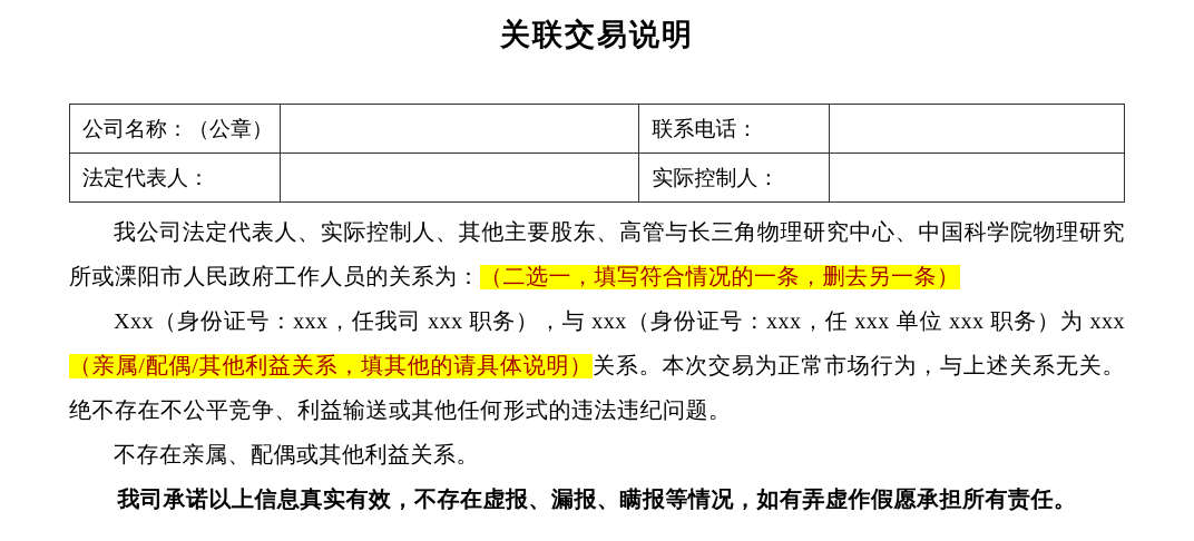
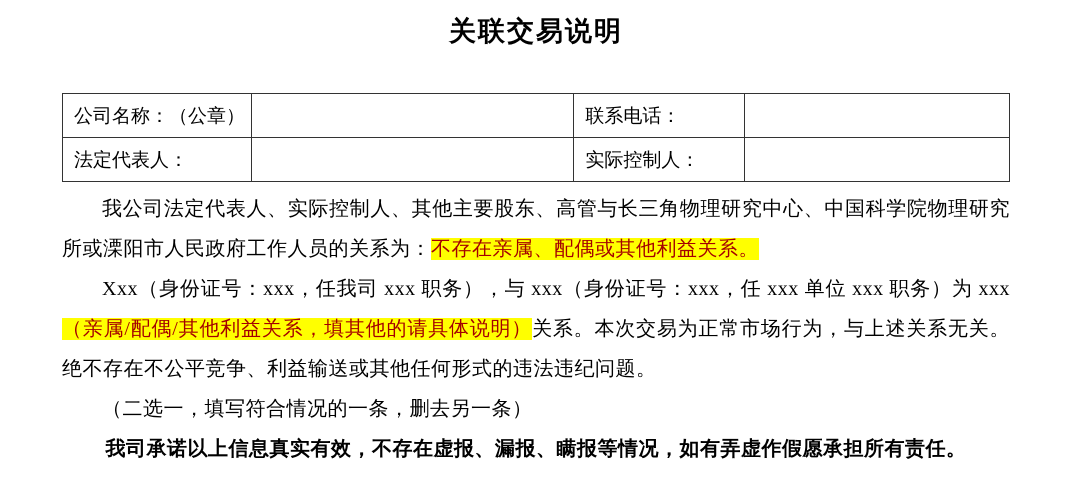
  关联交易说明
  公司名称：（公章）		联系电话：
  法定代表人：		实际控制人：
- 我公司法定代表人、实际控制人、其他主要股东、高管与长三角物理研究中心、中国科学院物理研究所或溧阳市人民政府工作人员的关系为：（二选一，填写符合情况的一条，删去另一条）
+ 我公司法定代表人、实际控制人、其他主要股东、高管与长三角物理研究中心、中国科学院物理研究所或溧阳市人民政府工作人员的关系为：不存在亲属、配偶或其他利益关系。
  Xxx（身份证号：xxx，任我司 xxx 职务），与 xxx（身份证号：xxx，任 xxx 单位 xxx 职务）为 xxx（亲属/配偶/其他利益关系，填其他的请具体说明）关系。本次交易为正常市场行为，与上述关系无关。绝不存在不公平竞争、利益输送或其他任何形式的违法违纪问题。
- 不存在亲属、配偶或其他利益关系。
+ （二选一，填写符合情况的一条，删去另一条）
  我司承诺以上信息真实有效，不存在虚报、漏报、瞒报等情况，如有弄虚作假愿承担所有责任。
